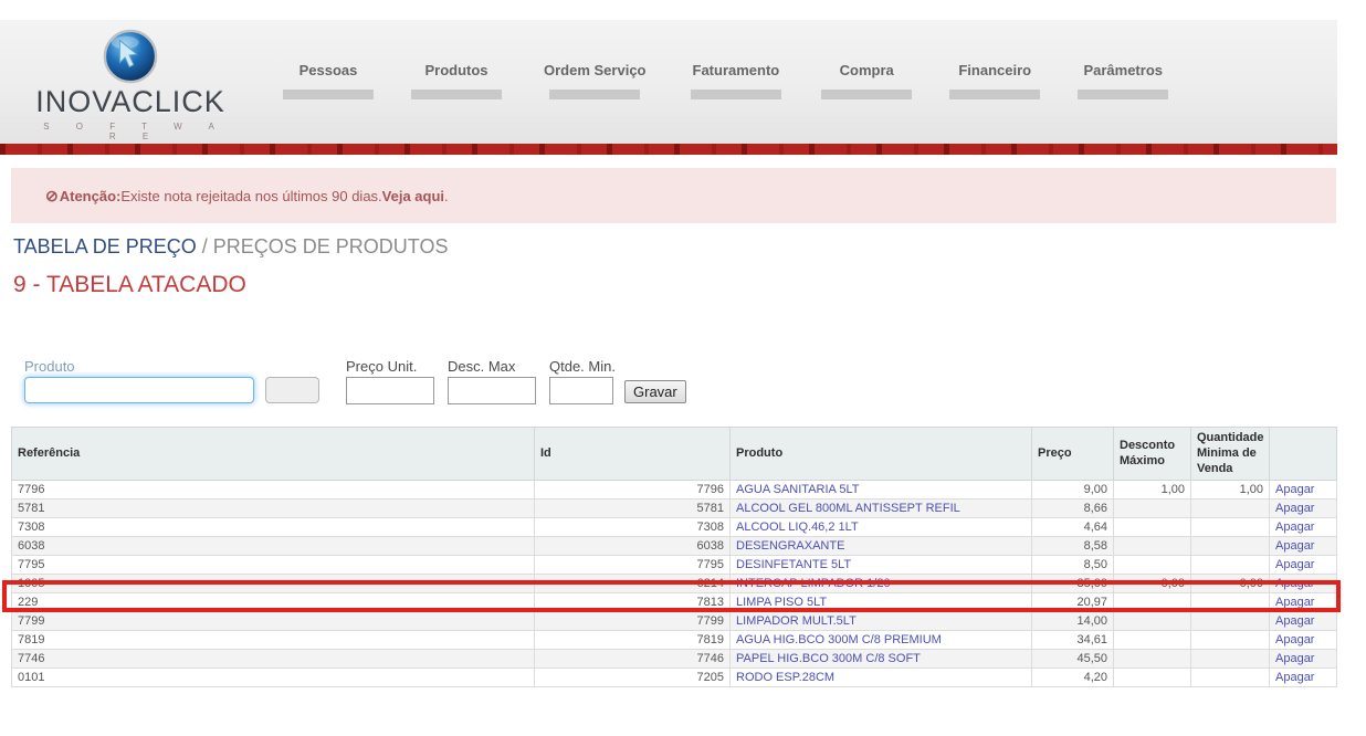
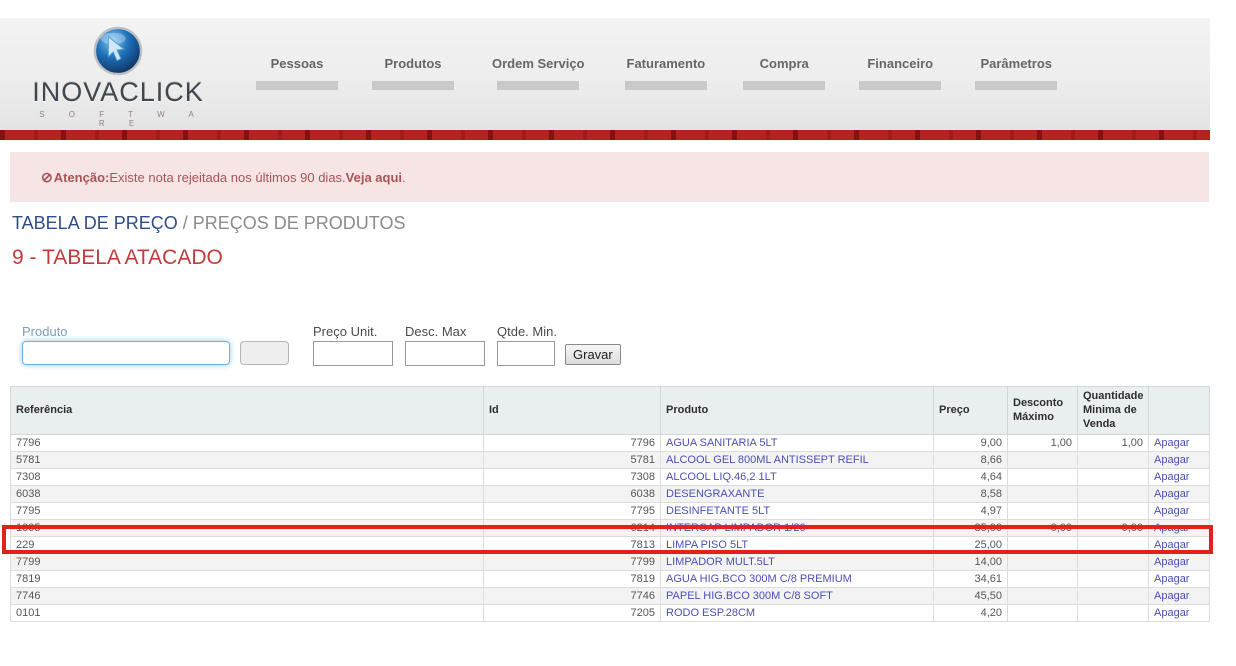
  INOVACLICK
  S O F T W A R E
  Pessoas
  Produtos
  Ordem Serviço
  Faturamento
  Compra
  Financeiro
  Parâmetros
  ⊘
  Atenção:
  Existe nota rejeitada nos últimos 90 dias.
  Veja aqui
  .
  TABELA DE PREÇO / PREÇOS DE PRODUTOS
  9 - TABELA ATACADO
  Produto
  Preço Unit.
  Desc. Max
  Qtde. Min.
  Gravar
  Referência	Id	Produto	Preço	Desconto Máximo	Quantidade Minima de Venda
  7796	7796	AGUA SANITARIA 5LT	9,00	1,00	1,00	Apagar
  5781	5781	ALCOOL GEL 800ML ANTISSEPT REFIL	8,66			Apagar
  7308	7308	ALCOOL LIQ.46,2 1LT	4,64			Apagar
  6038	6038	DESENGRAXANTE	8,58			Apagar
- 7795	7795	DESINFETANTE 5LT	8,50			Apagar
+ 7795	7795	DESINFETANTE 5LT	4,97			Apagar
  1005	6214	INTERCAP LIMPADOR 1/20	35,00	0,00	0,00	Apagar
- 229	7813	LIMPA PISO 5LT	20,97			Apagar
+ 229	7813	LIMPA PISO 5LT	25,00			Apagar
  7799	7799	LIMPADOR MULT.5LT	14,00			Apagar
  7819	7819	AGUA HIG.BCO 300M C/8 PREMIUM	34,61			Apagar
  7746	7746	PAPEL HIG.BCO 300M C/8 SOFT	45,50			Apagar
  0101	7205	RODO ESP.28CM	4,20			Apagar
